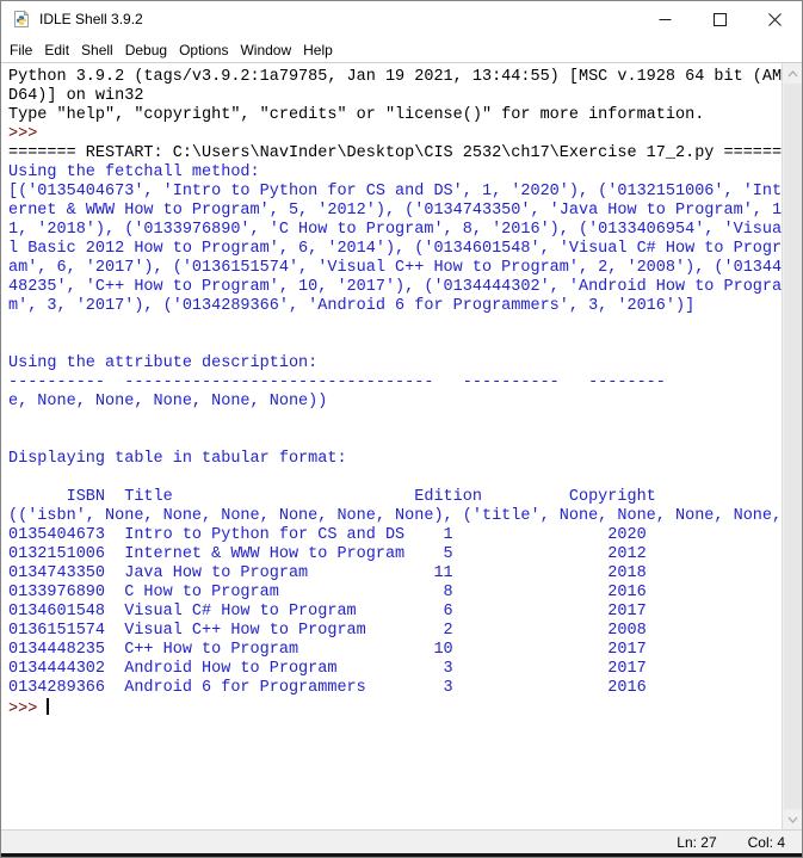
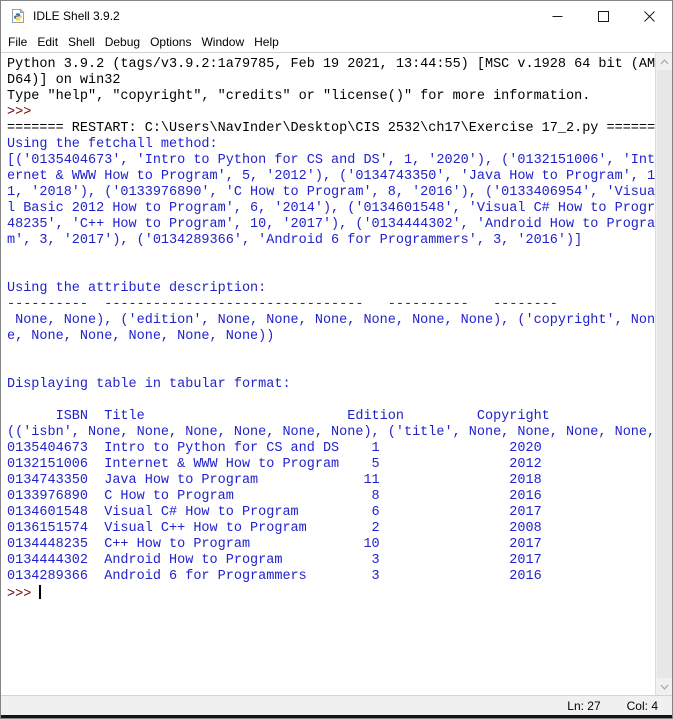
  IDLE Shell 3.9.2
  File
  Edit
  Shell
  Debug
  Options
  Window
  Help
- Python 3.9.2 (tags/v3.9.2:1a79785, Jan 19 2021, 13:44:55) [MSC v.1928 64 bit (AM
+ Python 3.9.2 (tags/v3.9.2:1a79785, Feb 19 2021, 13:44:55) [MSC v.1928 64 bit (AM
  D64)] on win32
  Type "help", "copyright", "credits" or "license()" for more information.
  >>>
  ======= RESTART: C:\Users\NavInder\Desktop\CIS 2532\ch17\Exercise 17_2.py ======
  Using the fetchall method:
  [('0135404673', 'Intro to Python for CS and DS', 1, '2020'), ('0132151006', 'Int
  ernet & WWW How to Program', 5, '2012'), ('0134743350', 'Java How to Program', 1
  1, '2018'), ('0133976890', 'C How to Program', 8, '2016'), ('0133406954', 'Visua
  l Basic 2012 How to Program', 6, '2014'), ('0134601548', 'Visual C# How to Progr
- am', 6, '2017'), ('0136151574', 'Visual C++ How to Program', 2, '2008'), ('01344
  48235', 'C++ How to Program', 10, '2017'), ('0134444302', 'Android How to Progra
  m', 3, '2017'), ('0134289366', 'Android 6 for Programmers', 3, '2016')]
  Using the attribute description:
  ---------- -------------------------------- ---------- --------
+ None, None), ('edition', None, None, None, None, None, None), ('copyright', Non
  e, None, None, None, None, None))
  Displaying table in tabular format:
  ISBN Title Edition Copyright
  (('isbn', None, None, None, None, None, None), ('title', None, None, None, None,
  0135404673 Intro to Python for CS and DS 1 2020
  0132151006 Internet & WWW How to Program 5 2012
  0134743350 Java How to Program 11 2018
  0133976890 C How to Program 8 2016
  0134601548 Visual C# How to Program 6 2017
  0136151574 Visual C++ How to Program 2 2008
  0134448235 C++ How to Program 10 2017
  0134444302 Android How to Program 3 2017
  0134289366 Android 6 for Programmers 3 2016
  >>>
  Ln: 27
  Col: 4
